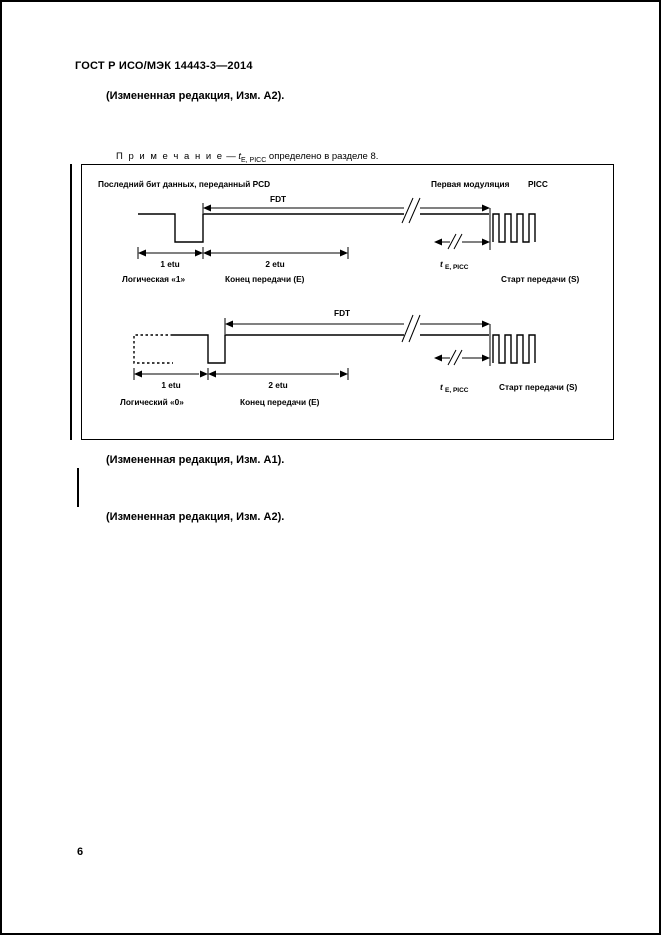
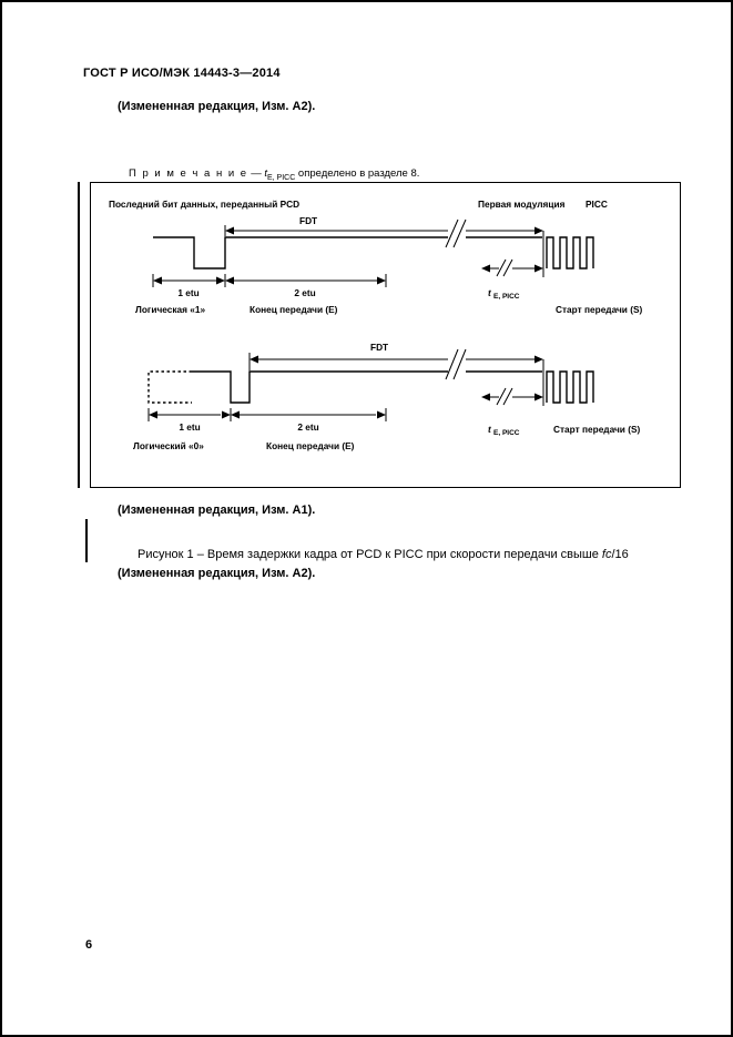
  ГОСТ Р ИСО/МЭК 14443-3—2014
  (Измененная редакция, Изм. А2).
  П р и м е ч а н и е — t определено в разделе 8.
  Последний бит данных, переданный PCD
  Первая модуляция
  PICC
  FDT
  1 etu
  2 etu
  t
  Логическая «1»
  Конец передачи (E)
  Старт передачи (S)
  FDT
  1 etu
  2 etu
  t
  Старт передачи (S)
  Логический «0»
  Конец передачи (E)
  (Измененная редакция, Изм. А1).
+ Рисунок 1 – Время задержки кадра от PCD к PICC при скорости передачи свыше fc/16
  (Измененная редакция, Изм. А2).
  6
